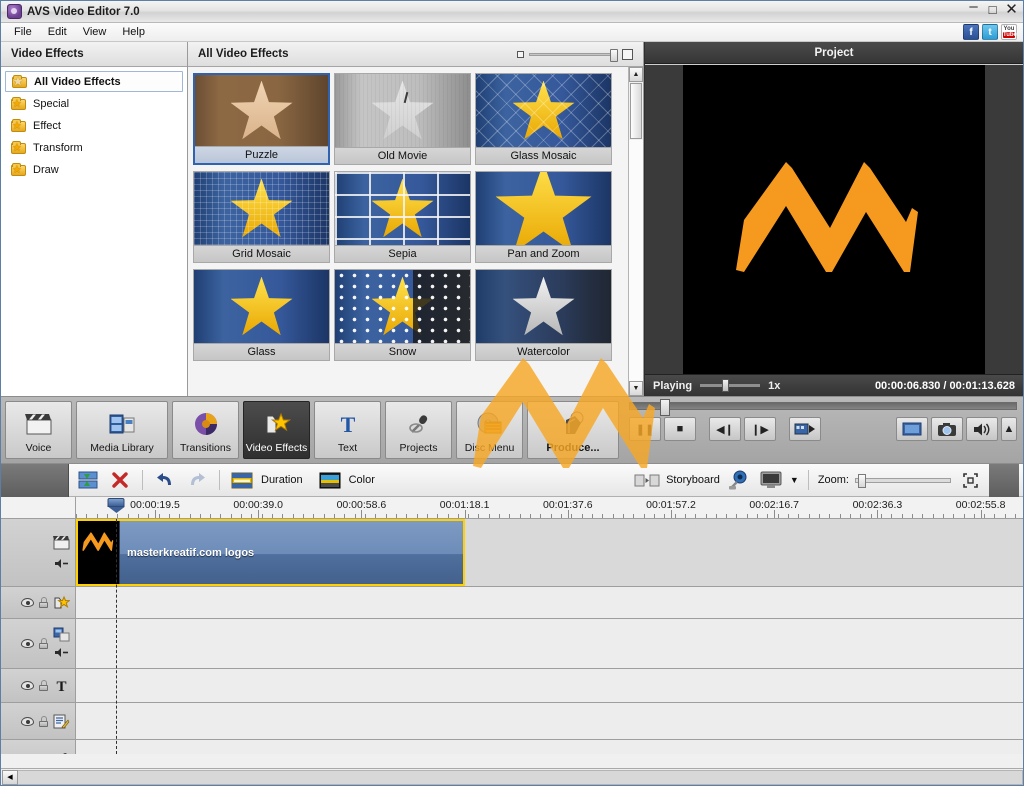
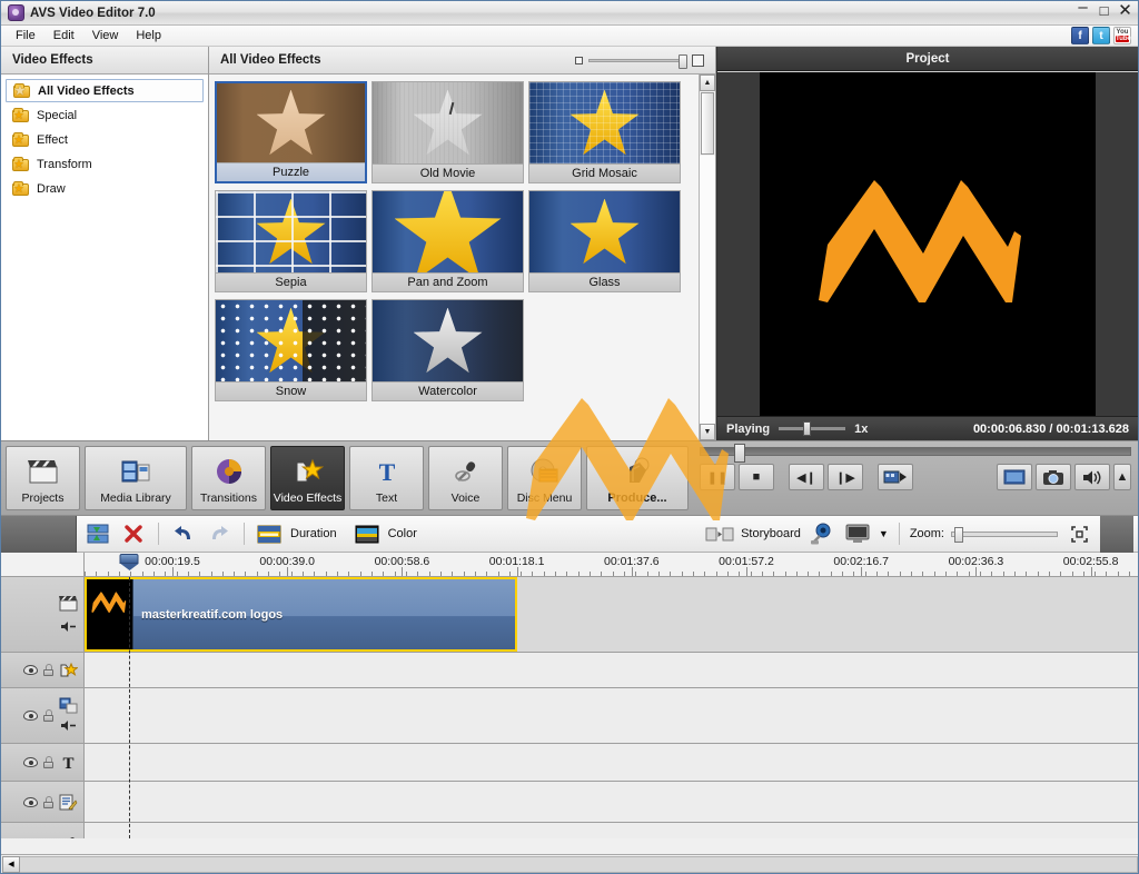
  AVS Video Editor 7.0
  –
  □
  ✕
  File
  Edit
  View
  Help
  f
  t
  Video Effects
  ★
  All Video Effects
  ★
  Special
  ★
  Effect
  ★
  Transform
  ★
  Draw
  All Video Effects
  Puzzle
  Old Movie
- Glass Mosaic
  Grid Mosaic
  Sepia
  Pan and Zoom
  Glass
  Snow
  Watercolor
  Project
  Playing
  1x
  00:00:06.830 / 00:01:13.628
- Voice
+ Projects
  Media Library
  Transitions
  Video Effects
  T
  Text
- Projects
+ Voice
  Disc Menu
  Produce...
  ❚❚
  ■
  ◀❙
  ❙▶
  ▲
  Duration
  Color
  Storyboard
  ▼
  Zoom:
  00:00:19.5
  00:00:39.0
  00:00:58.6
  00:01:18.1
  00:01:37.6
  00:01:57.2
  00:02:16.7
  00:02:36.3
  00:02:55.8
  masterkreatif.com logos
  T
